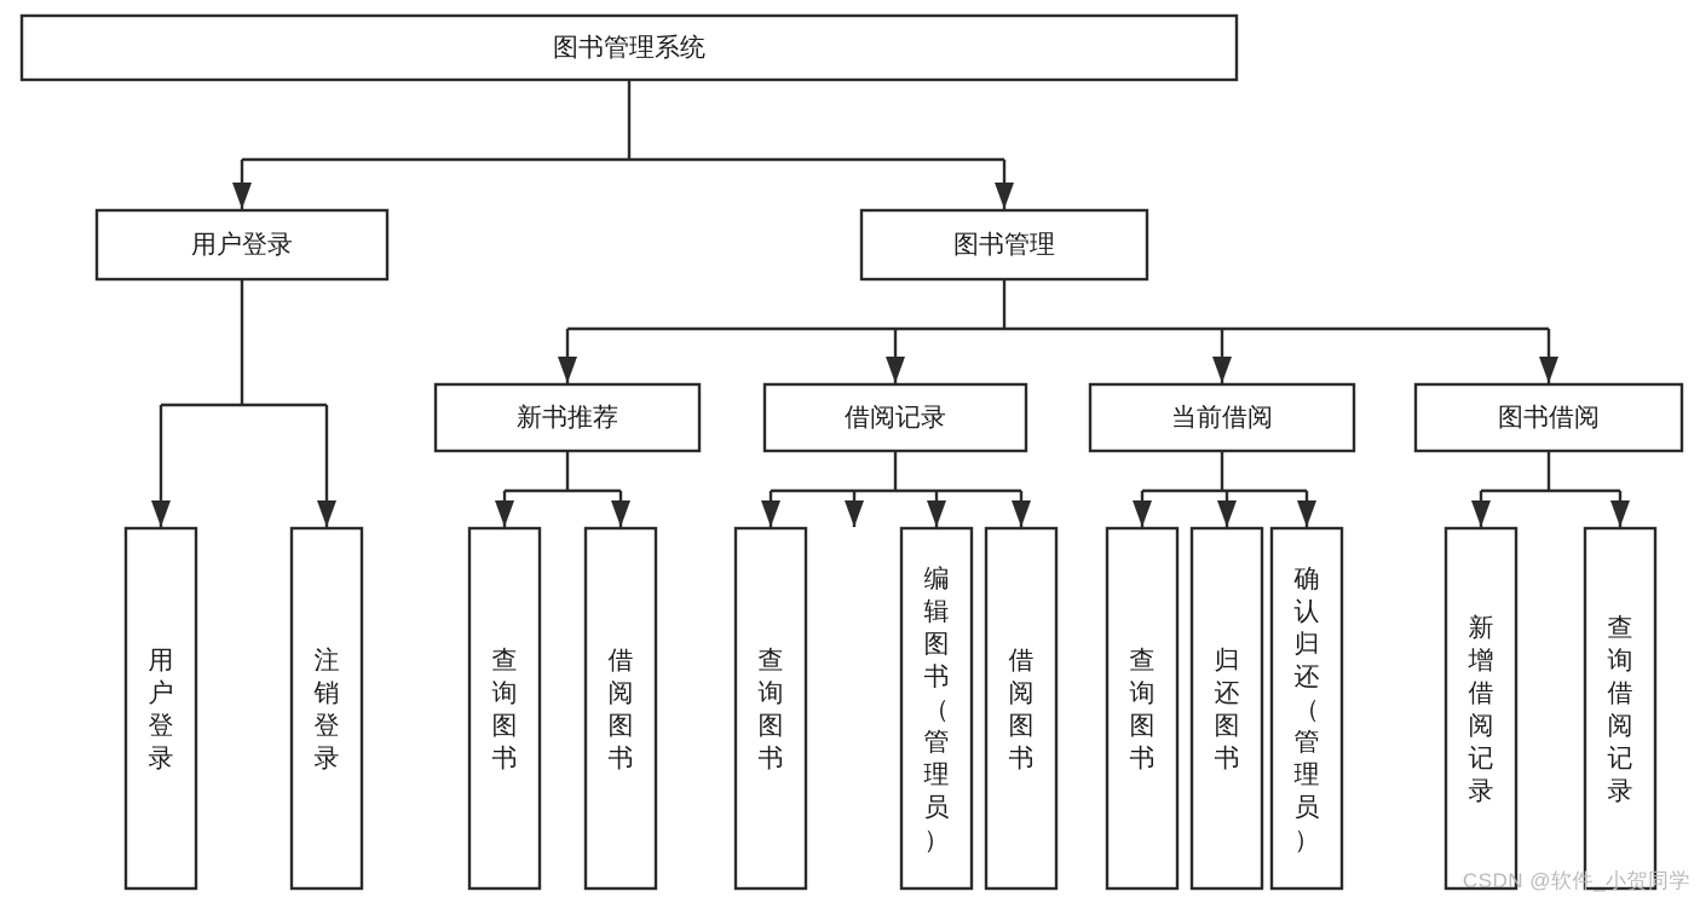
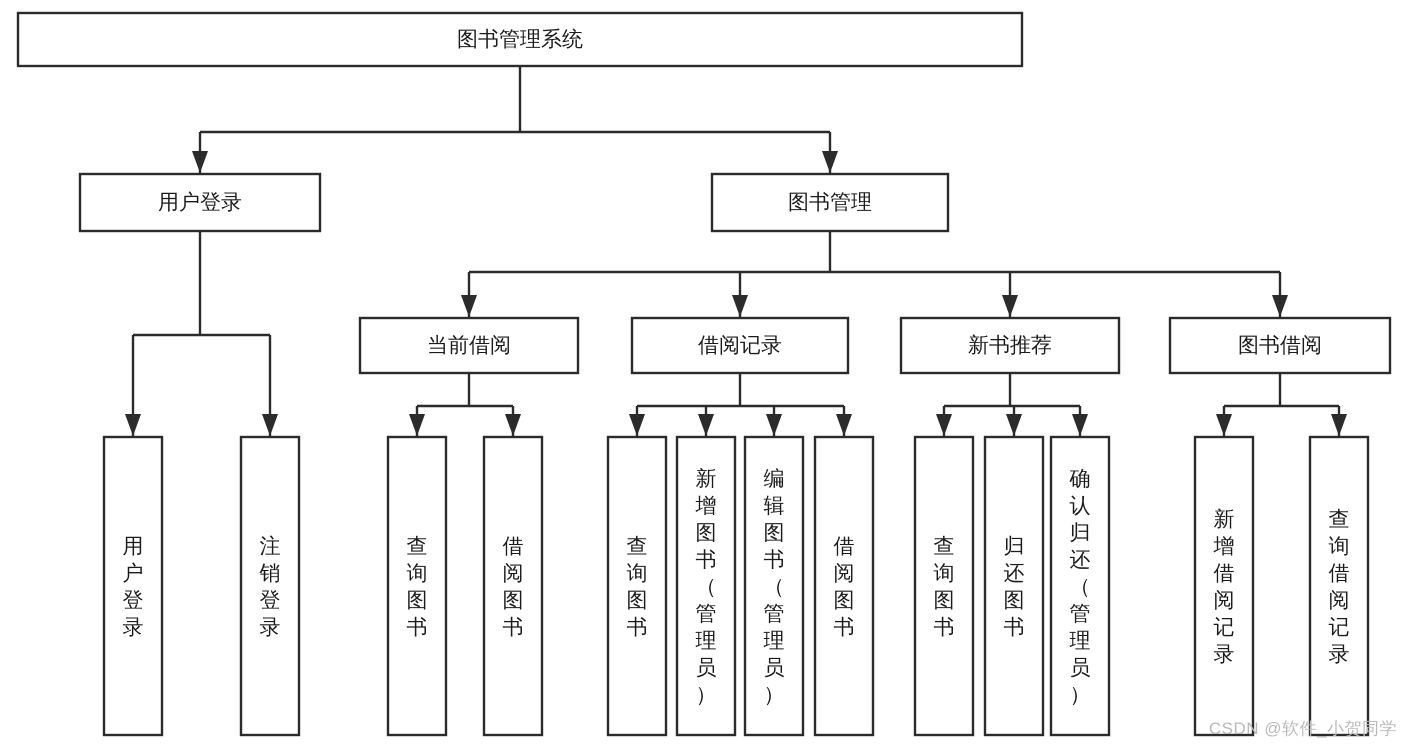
  图书管理系统
  用户登录
  图书管理
- 新书推荐
+ 当前借阅
  借阅记录
- 当前借阅
+ 新书推荐
  图书借阅
  用户登录
  注销登录
  查询图书
  借阅图书
  查询图书
+ 新增图书（管理员）
  编辑图书（管理员）
  借阅图书
  查询图书
  归还图书
  确认归还（管理员）
  新增借阅记录
  查询借阅记录
  CSDN @软件_小贺同学
